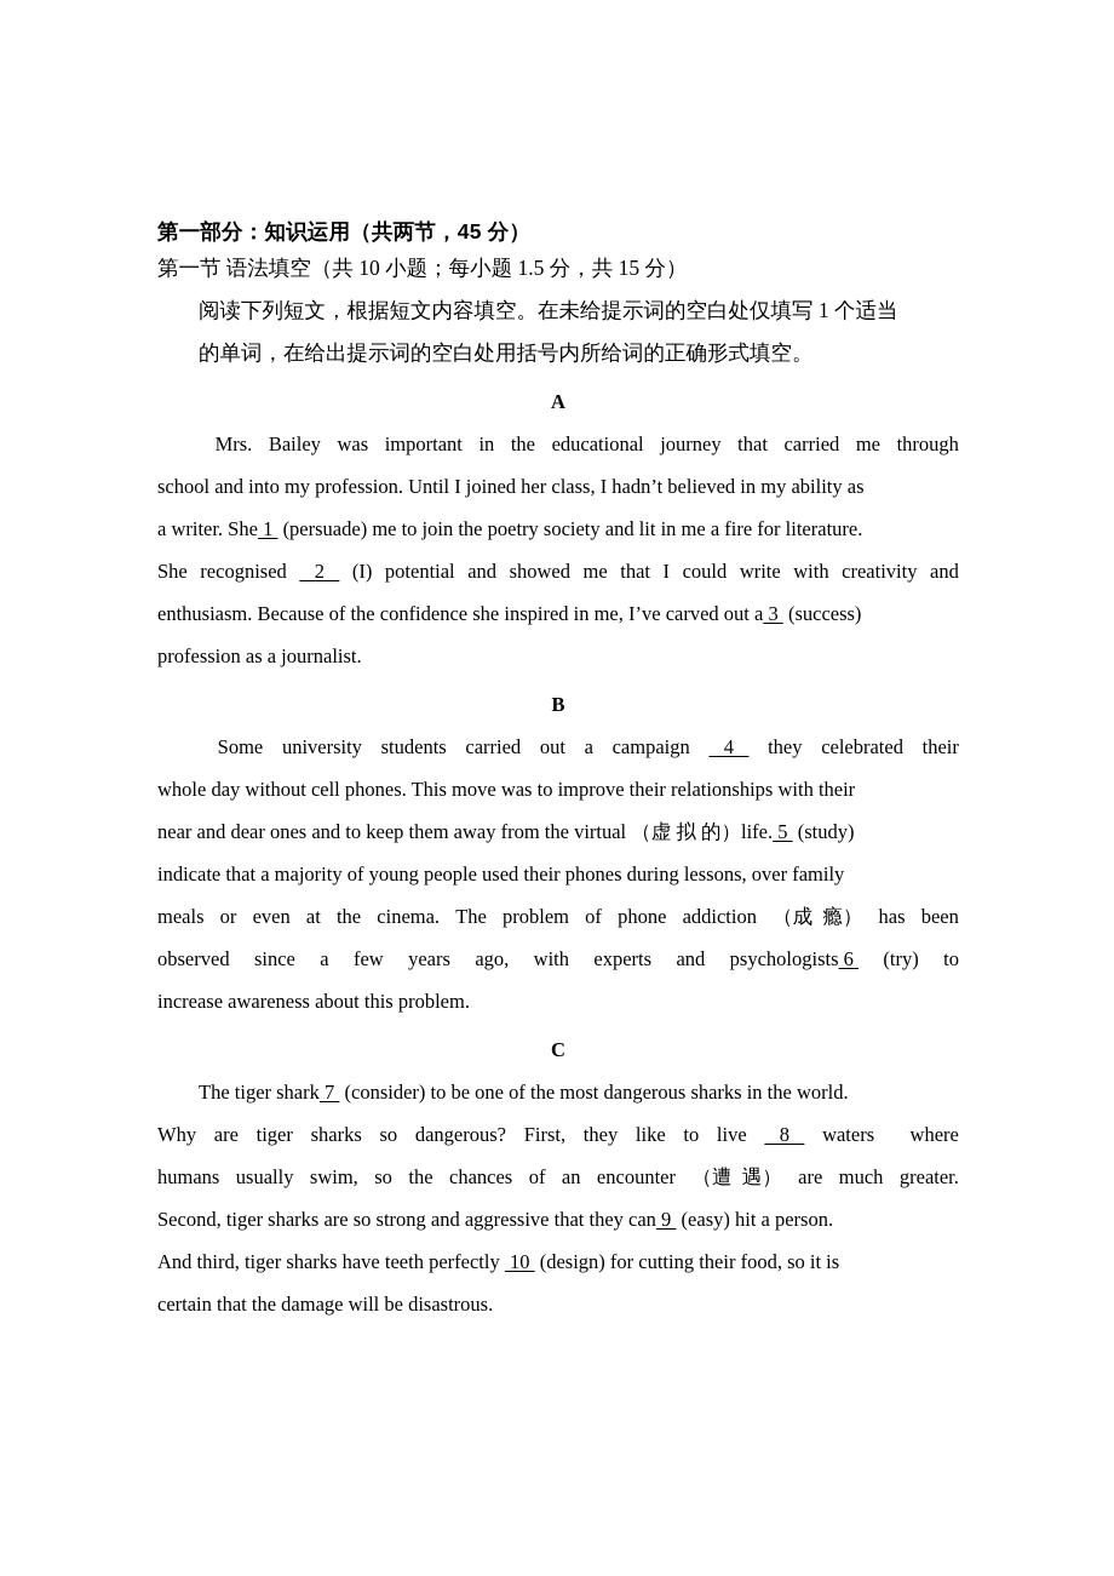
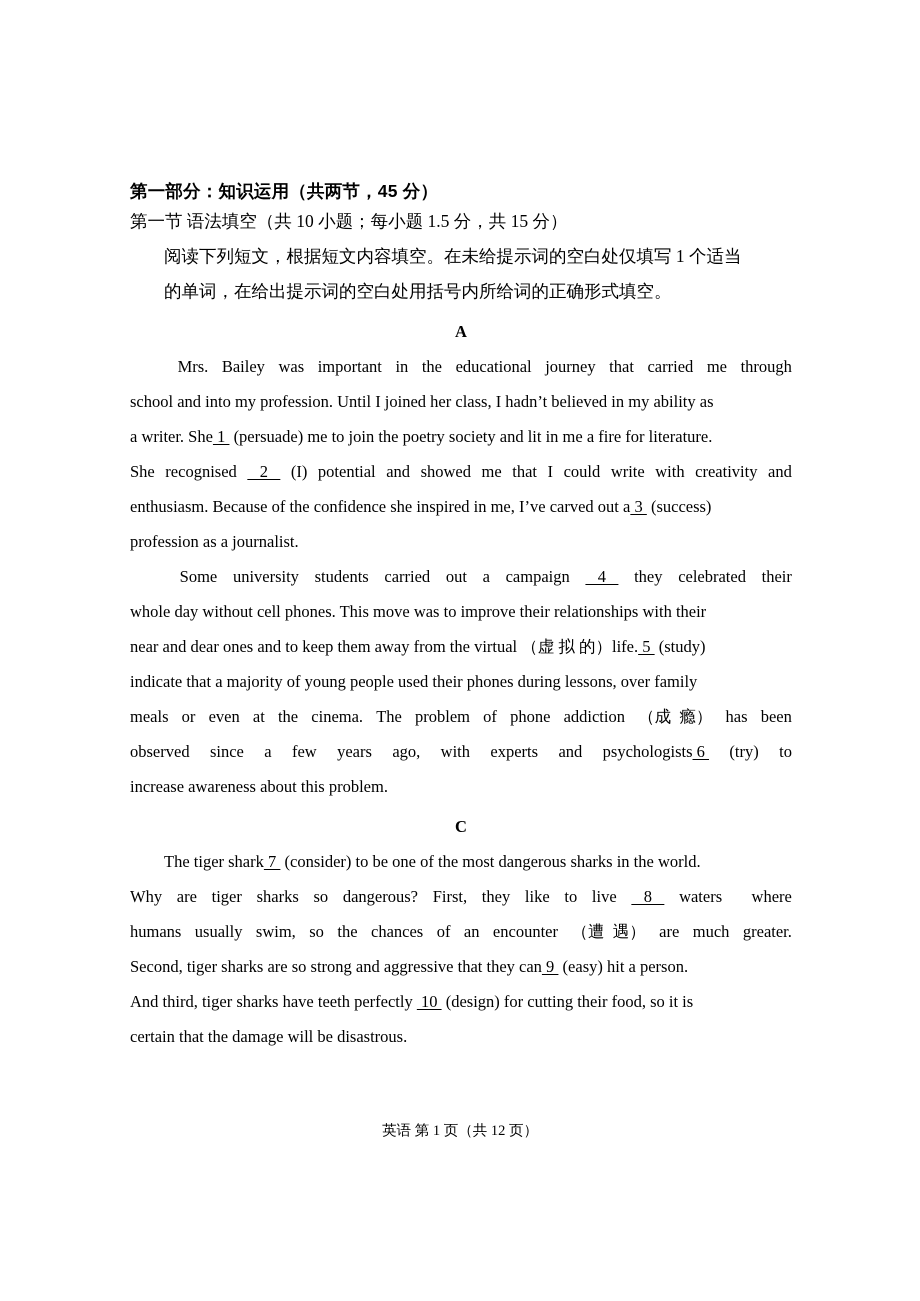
  第一部分：知识运用（共两节，45 分）
  第一节 语法填空（共 10 小题；每小题 1.5 分，共 15 分）
  阅读下列短文，根据短文内容填空。在未给提示词的空白处仅填写 1 个适当
  的单词，在给出提示词的空白处用括号内所给词的正确形式填空。
  A
  Mrs.
  Bailey
  was
  important
  in
  the
  educational
  journey
  that
  carried
  me
  through
  school and into my profession. Until I joined her class, I hadn’t believed in my ability as
  a writer. She 1 (persuade) me to join the poetry society and lit in me a fire for literature.
  She
  recognised
  2
  (I)
  potential
  and
  showed
  me
  that
  I
  could
  write
  with
  creativity
  and
  enthusiasm. Because of the confidence she inspired in me, I’ve carved out a 3 (success)
  profession as a journalist.
- B
  Some
  university
  students
  carried
  out
  a
  campaign
  4
  they
  celebrated
  their
  whole day without cell phones. This move was to improve their relationships with their
  near and dear ones and to keep them away from the virtual （虚 拟 的）life. 5 (study)
  indicate that a majority of young people used their phones during lessons, over family
  meals
  or
  even
  at
  the
  cinema.
  The
  problem
  of
  phone
  addiction
  （成 瘾）
  has
  been
  observed
  since
  a
  few
  years
  ago,
  with
  experts
  and
  psychologists 6
  (try)
  to
  increase awareness about this problem.
  C
  The tiger shark 7 (consider) to be one of the most dangerous sharks in the world.
  Why
  are
  tiger
  sharks
  so
  dangerous?
  First,
  they
  like
  to
  live
  8
  waters
  where
  humans
  usually
  swim,
  so
  the
  chances
  of
  an
  encounter
  （遭 遇）
  are
  much
  greater.
  Second, tiger sharks are so strong and aggressive that they can 9 (easy) hit a person.
  And third, tiger sharks have teeth perfectly 10 (design) for cutting their food, so it is
  certain that the damage will be disastrous.
+ 英语 第 1 页（共 12 页）
